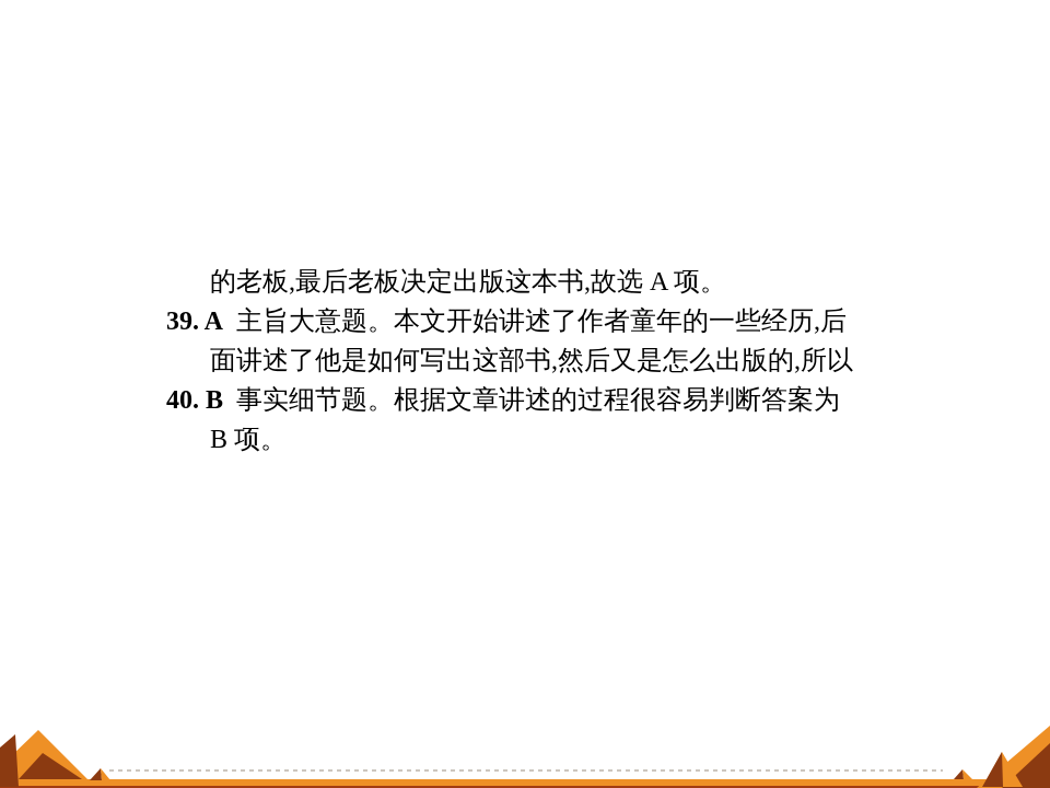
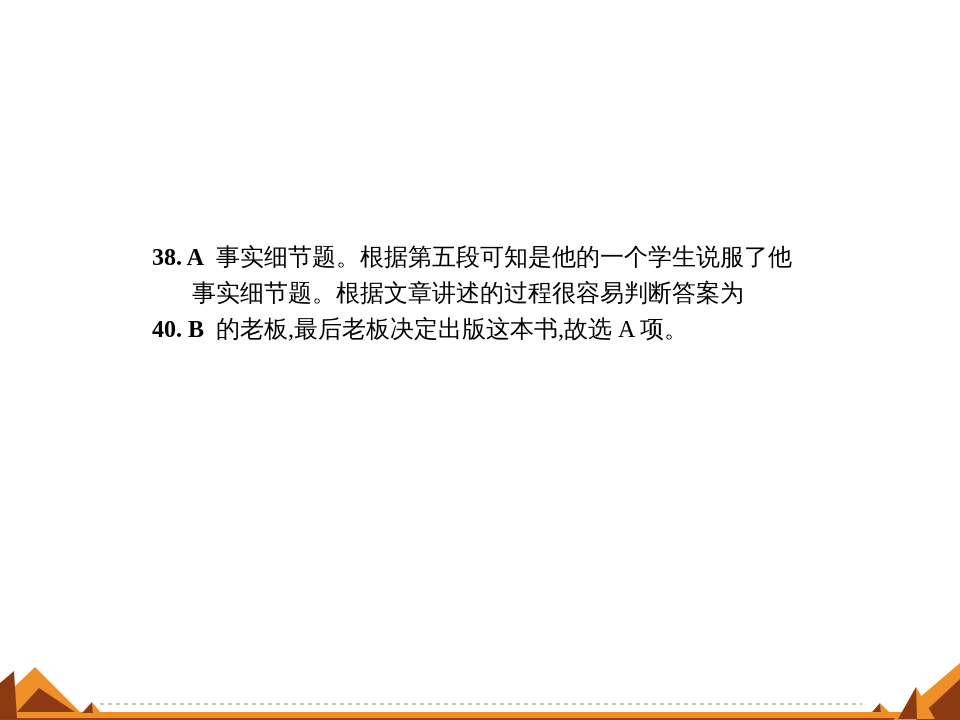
+ 38. A 事实细节题。根据第五段可知是他的一个学生说服了他
- 的老板,最后老板决定出版这本书,故选 A 项。
+ 事实细节题。根据文章讲述的过程很容易判断答案为
- 39. A 主旨大意题。本文开始讲述了作者童年的一些经历,后
- 面讲述了他是如何写出这部书,然后又是怎么出版的,所以
- 40. B 事实细节题。根据文章讲述的过程很容易判断答案为
+ 40. B 的老板,最后老板决定出版这本书,故选 A 项。
- B 项。
